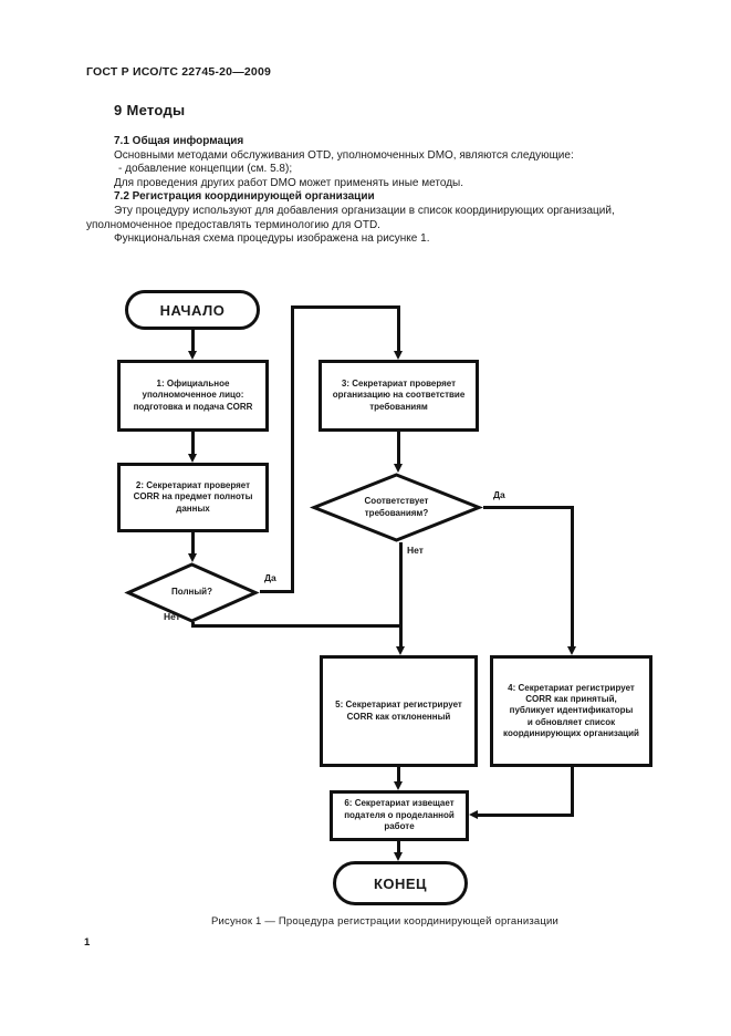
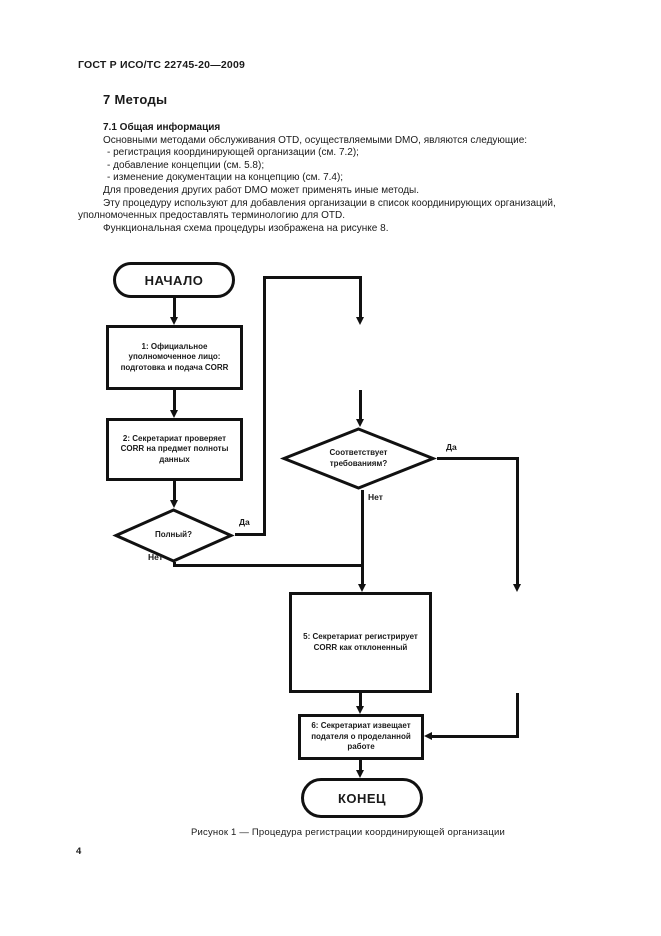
  ГОСТ Р ИСО/ТС 22745-20—2009
- 9 Методы
+ 7 Методы
  7.1 Общая информация
- Основными методами обслуживания OTD, уполномоченных DMO, являются следующие:
+ Основными методами обслуживания OTD, осуществляемыми DMO, являются следующие:
+ - регистрация координирующей организации (см. 7.2);
  - добавление концепции (см. 5.8);
+ - изменение документации на концепцию (см. 7.4);
  Для проведения других работ DMO может применять иные методы.
- 7.2 Регистрация координирующей организации
  Эту процедуру используют для добавления организации в список координирующих организаций,
- уполномоченное предоставлять терминологию для OTD.
+ уполномоченных предоставлять терминологию для OTD.
- Функциональная схема процедуры изображена на рисунке 1.
+ Функциональная схема процедуры изображена на рисунке 8.
  НАЧАЛО
  КОНЕЦ
  1: Официальное
  уполномоченное лицо:
  подготовка и подача CORR
  2: Секретариат проверяет
  CORR на предмет полноты
  данных
- 3: Секретариат проверяет
- организацию на соответствие
- требованиям
- 4: Секретариат регистрирует
- CORR как принятый,
- публикует идентификаторы
- и обновляет список
- координирующих организаций
  5: Секретариат регистрирует
  CORR как отклоненный
  6: Секретариат извещает
  подателя о проделанной
  работе
  Полный?
  Соответствует
  требованиям?
  Да
  Нет
  Да
  Нет
  Рисунок 1 — Процедура регистрации координирующей организации
- 1
+ 4
